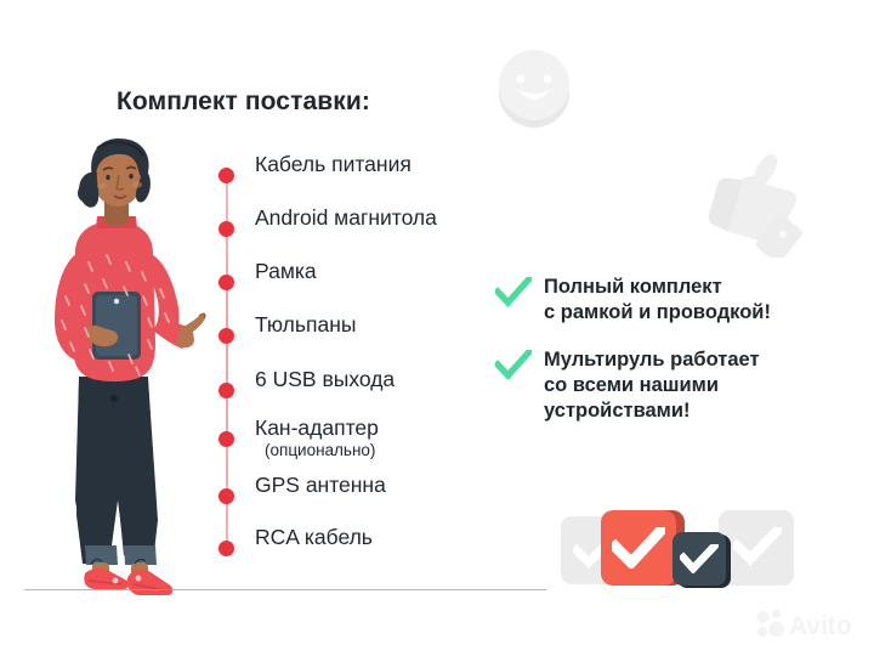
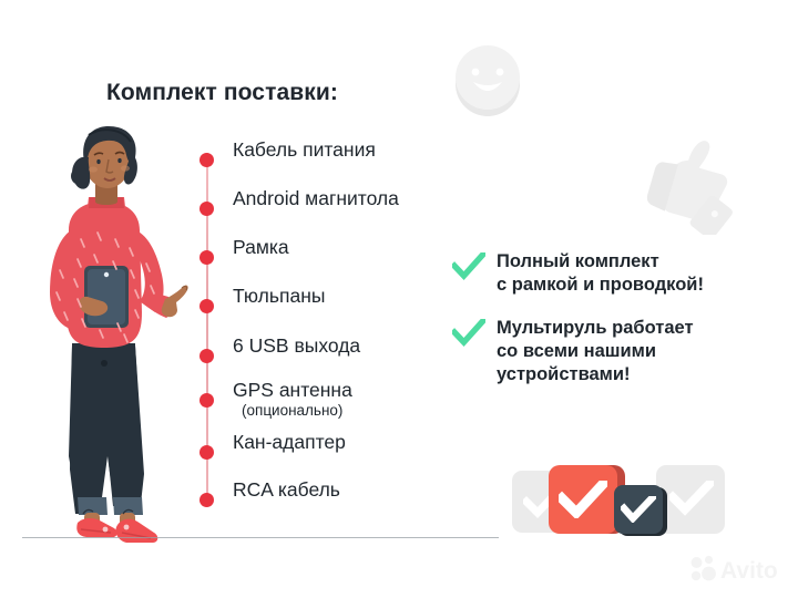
  Комплект поставки:
  Кабель питания
  Android магнитола
  Рамка
  Тюльпаны
  6 USB выхода
- Кан-адаптер
+ GPS антенна
  (опционально)
- GPS антенна
+ Кан-адаптер
  RCA кабель
  Полный комплект
  с рамкой и проводкой!
  Мультируль работает
  со всеми нашими
  устройствами!
